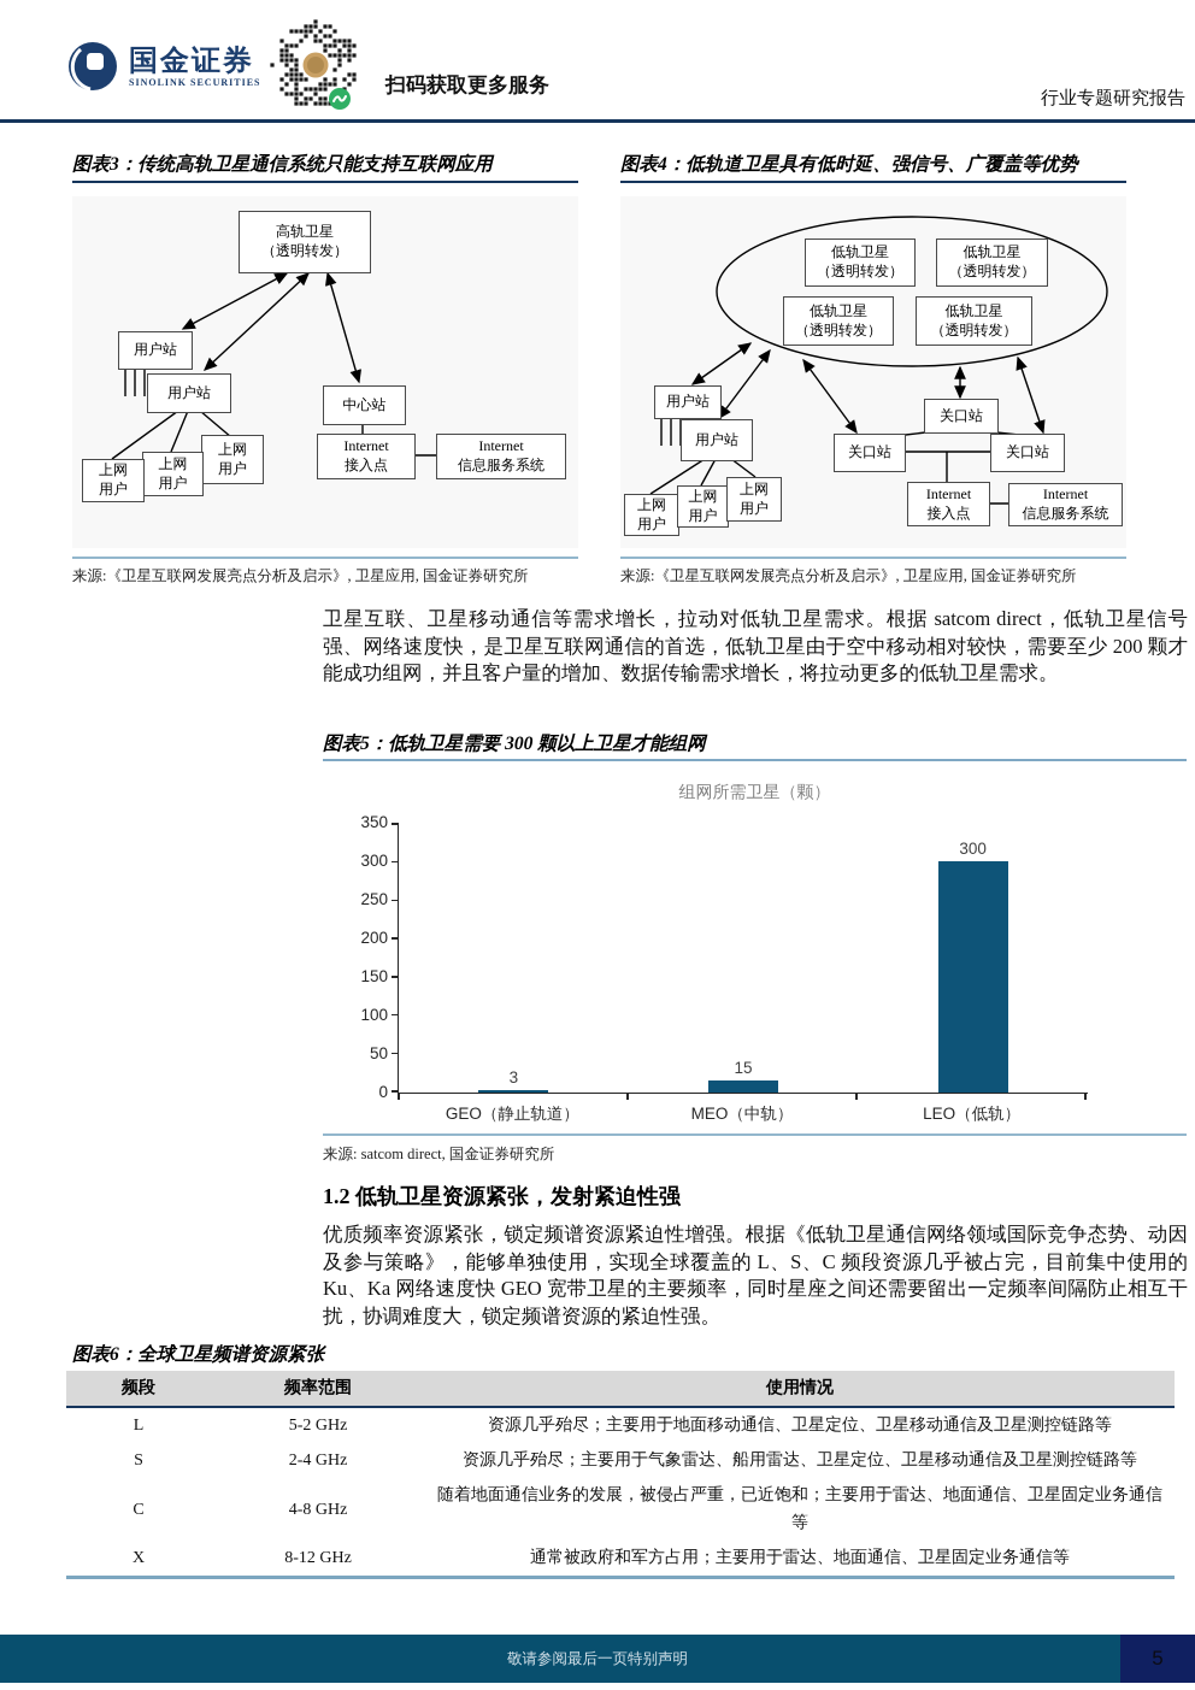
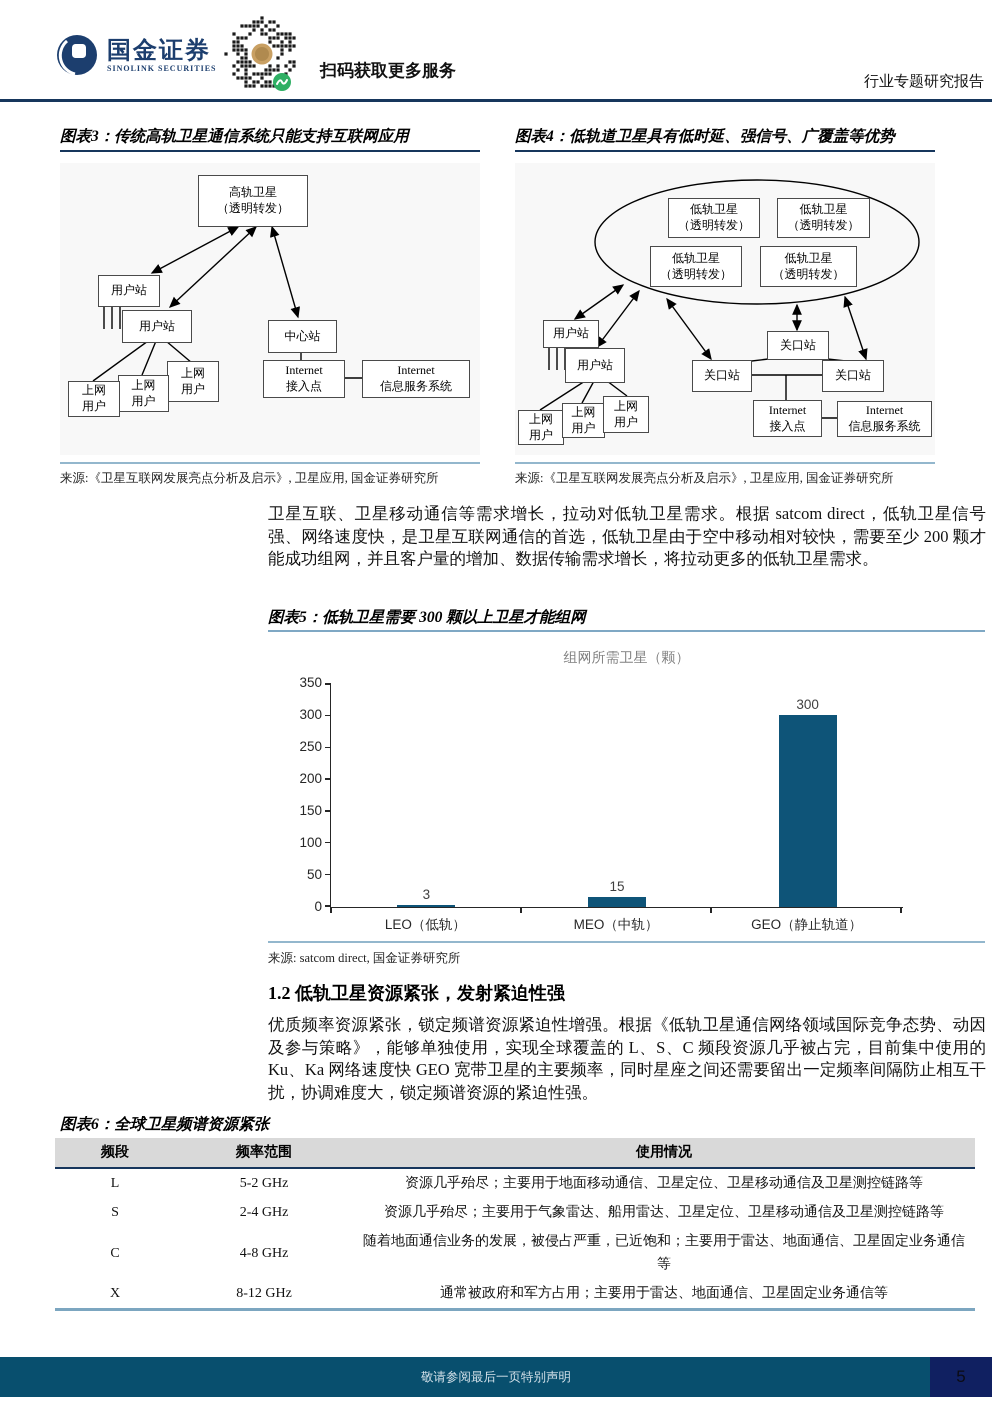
  国金证券
  SINOLINK SECURITIES
  扫码获取更多服务
  行业专题研究报告
  图表3：传统高轨卫星通信系统只能支持互联网应用
  高轨卫星
  （透明转发）
  用户站
  用户站
  中心站
  上网
  用户
  上网
  用户
  上网
  用户
  Internet
  接入点
  Internet
  信息服务系统
  来源:《卫星互联网发展亮点分析及启示》, 卫星应用, 国金证券研究所
  图表4：低轨道卫星具有低时延、强信号、广覆盖等优势
  低轨卫星
  （透明转发）
  低轨卫星
  （透明转发）
  低轨卫星
  （透明转发）
  低轨卫星
  （透明转发）
  用户站
  用户站
  上网
  用户
  上网
  用户
  上网
  用户
  关口站
  关口站
  关口站
  Internet
  接入点
  Internet
  信息服务系统
  来源:《卫星互联网发展亮点分析及启示》, 卫星应用, 国金证券研究所
  卫星互联、卫星移动通信等需求增长，拉动对低轨卫星需求。根据 satcom direct，低轨卫星信号强、网络速度快，是卫星互联网通信的首选，低轨卫星由于空中移动相对较快，需要至少 200 颗才能成功组网，并且客户量的增加、数据传输需求增长，将拉动更多的低轨卫星需求。
  图表5：低轨卫星需要 300 颗以上卫星才能组网
  组网所需卫星（颗）
  350
  300
  250
  200
  150
  100
  50
  0
  3
  15
  300
- GEO（静止轨道）
+ LEO（低轨）
  MEO（中轨）
- LEO（低轨）
+ GEO（静止轨道）
  来源: satcom direct, 国金证券研究所
  1.2 低轨卫星资源紧张，发射紧迫性强
  优质频率资源紧张，锁定频谱资源紧迫性增强。根据《低轨卫星通信网络领域国际竞争态势、动因及参与策略》，能够单独使用，实现全球覆盖的 L、S、C 频段资源几乎被占完，目前集中使用的 Ku、Ka 网络速度快 GEO 宽带卫星的主要频率，同时星座之间还需要留出一定频率间隔防止相互干扰，协调难度大，锁定频谱资源的紧迫性强。
  图表6：全球卫星频谱资源紧张
  频段	频率范围	使用情况
  L	5-2 GHz	资源几乎殆尽；主要用于地面移动通信、卫星定位、卫星移动通信及卫星测控链路等
  S	2-4 GHz	资源几乎殆尽；主要用于气象雷达、船用雷达、卫星定位、卫星移动通信及卫星测控链路等
  C	4-8 GHz	随着地面通信业务的发展，被侵占严重，已近饱和；主要用于雷达、地面通信、卫星固定业务通信等
  X	8-12 GHz	通常被政府和军方占用；主要用于雷达、地面通信、卫星固定业务通信等
  敬请参阅最后一页特别声明
  5
